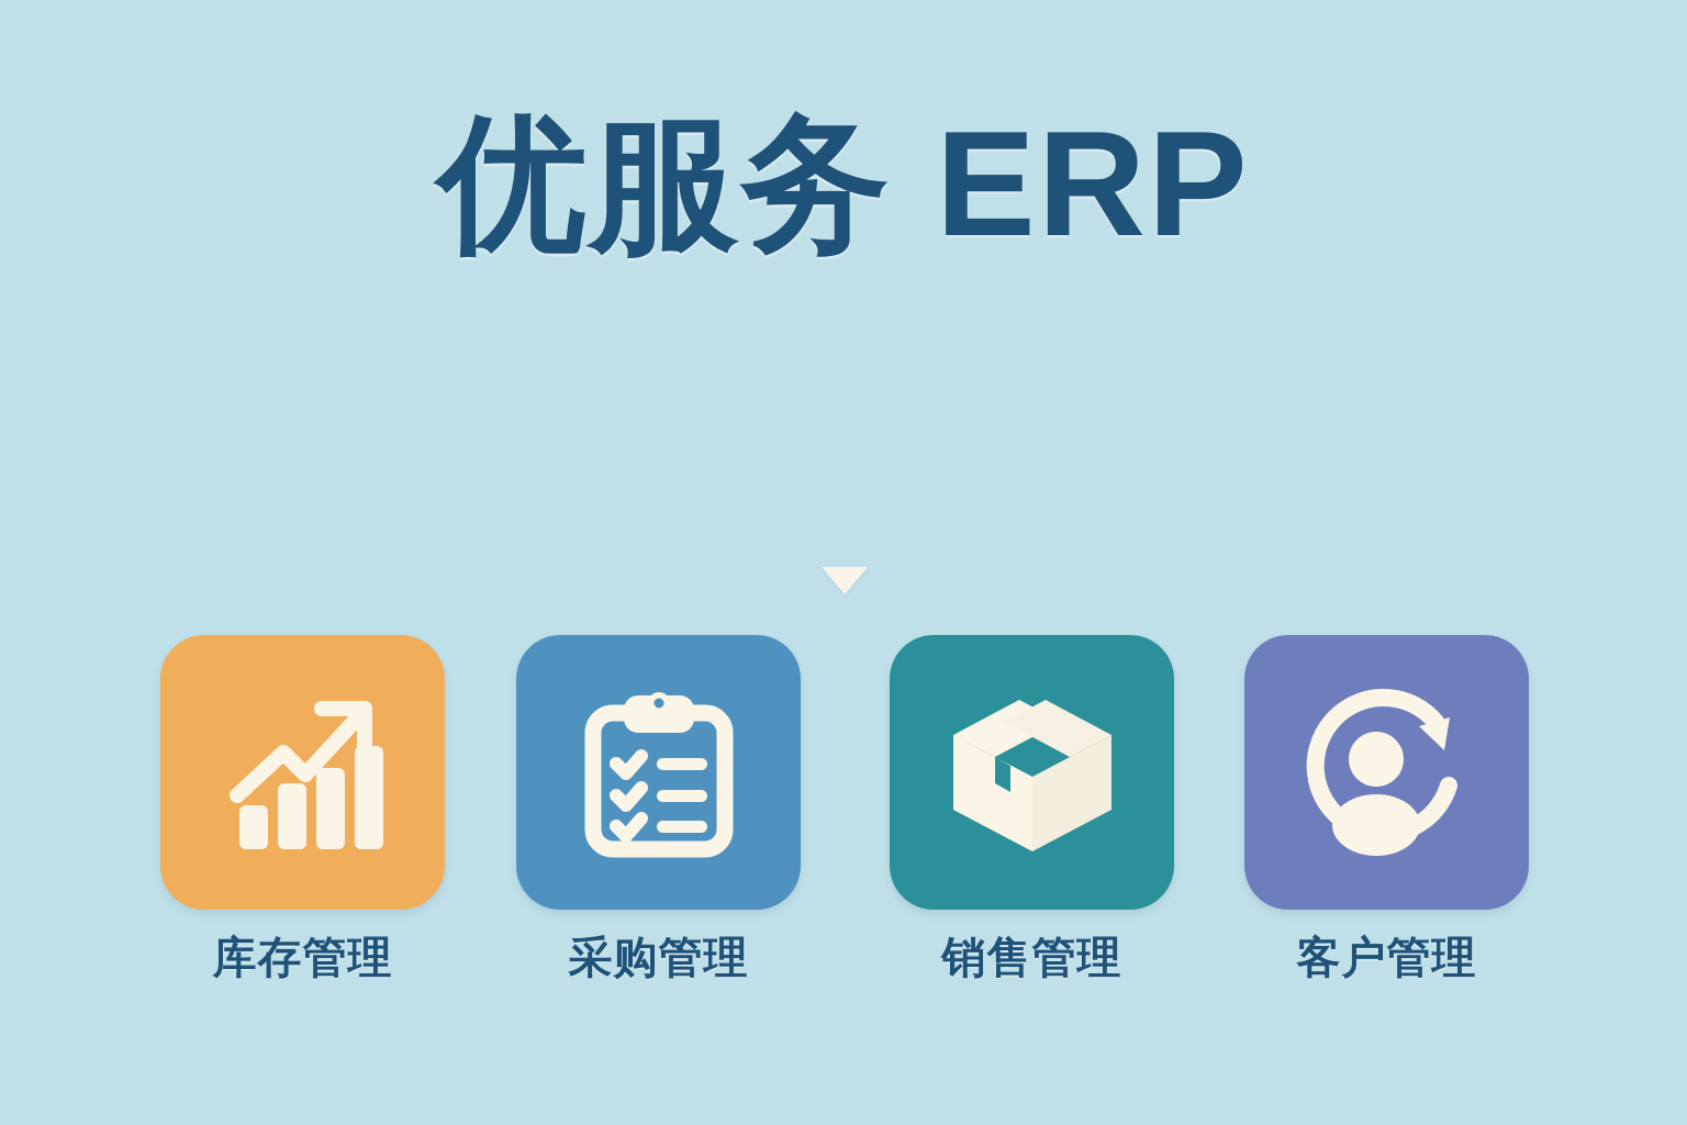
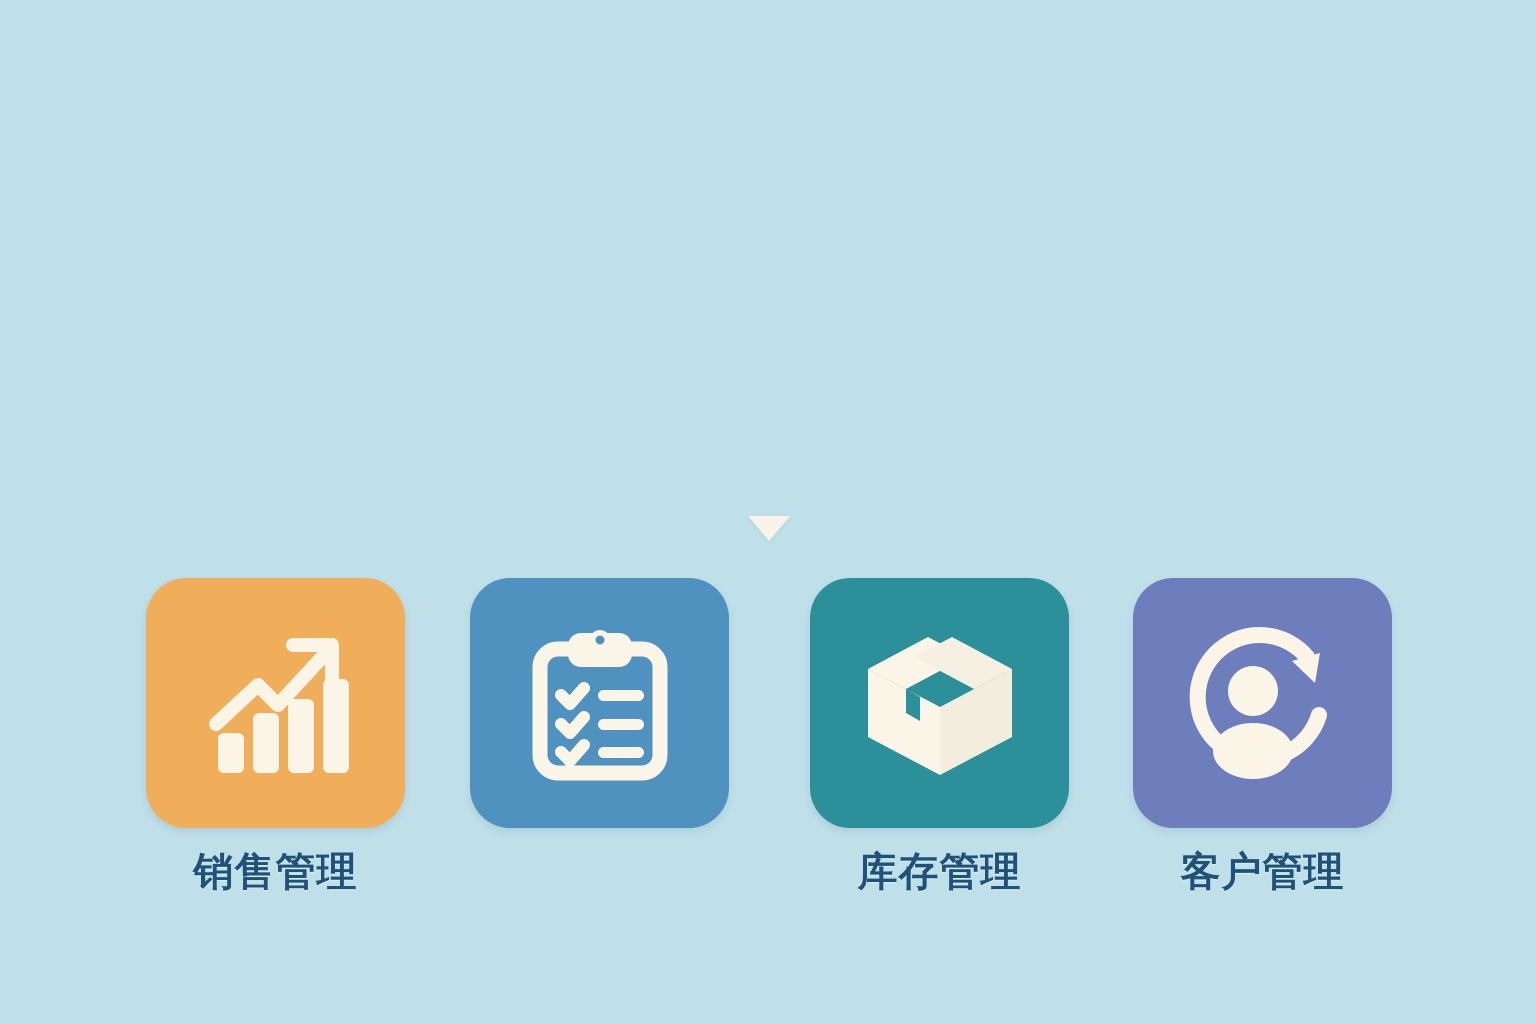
- 优服务 ERP
- 库存管理
+ 销售管理
- 采购管理
- 销售管理
+ 库存管理
  客户管理
